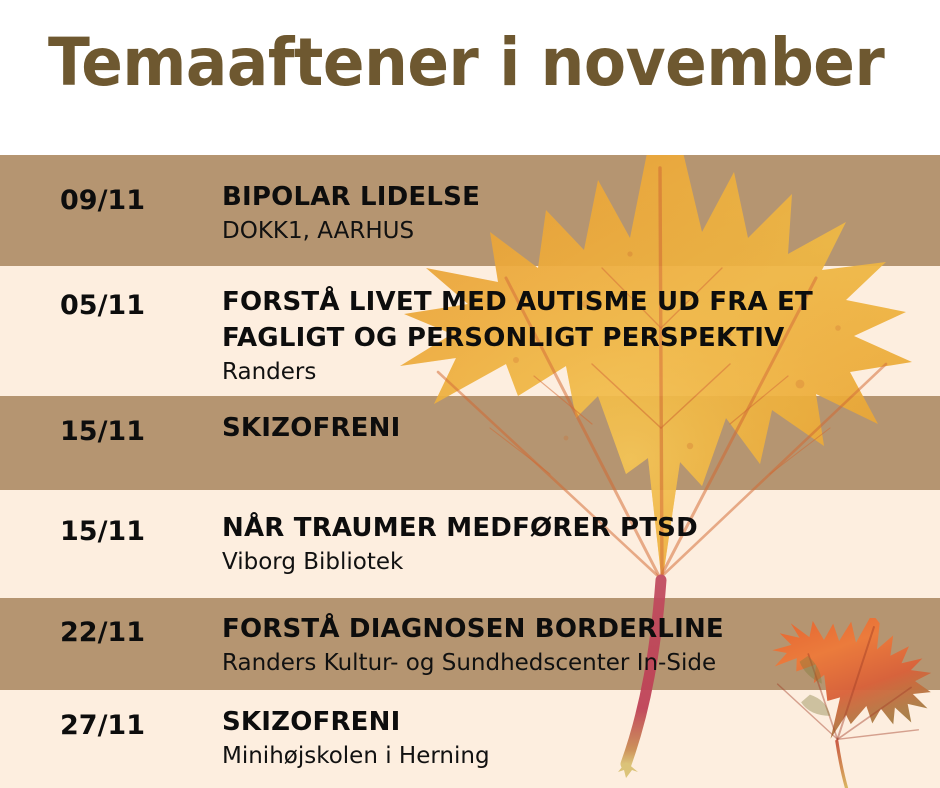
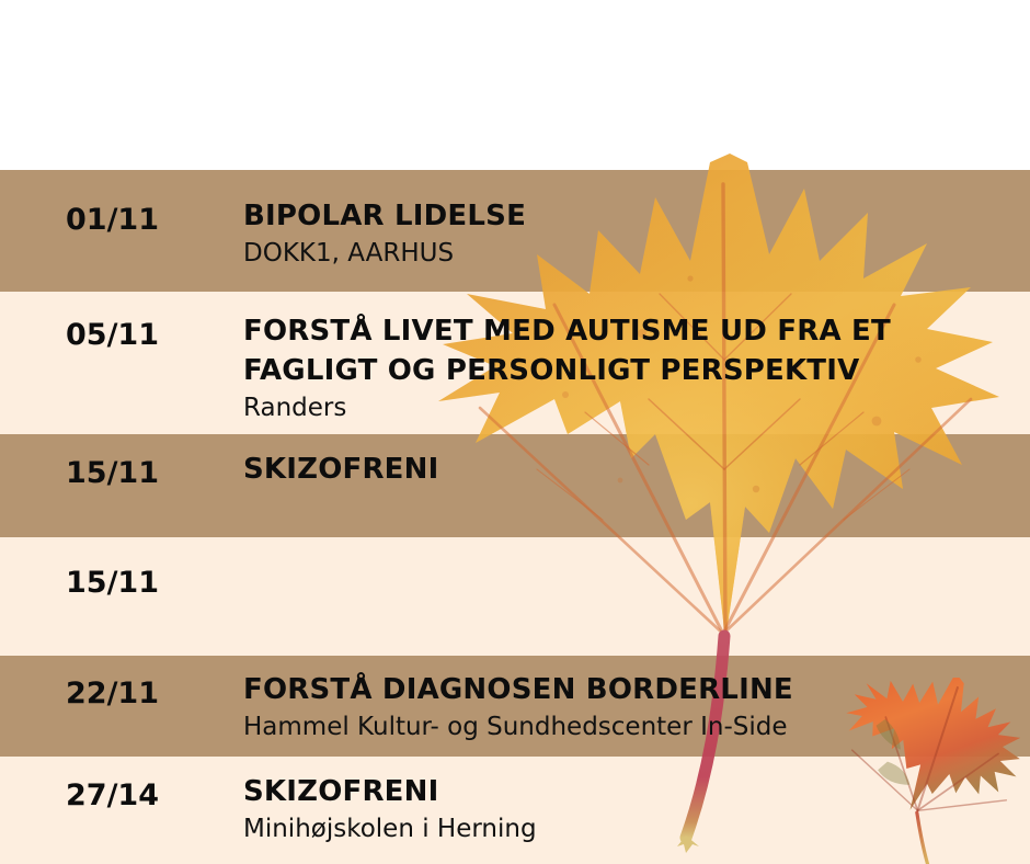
- Temaaftener i november
- 09/11
+ 01/11
  BIPOLAR LIDELSE
  DOKK1, AARHUS
  05/11
  FORSTÅ LIVET MED AUTISME UD FRA ET FAGLIGT OG PERSONLIGT PERSPEKTIV
  Randers
  15/11
  SKIZOFRENI
  15/11
- NÅR TRAUMER MEDFØRER PTSD
- Viborg Bibliotek
  22/11
  FORSTÅ DIAGNOSEN BORDERLINE
- Randers Kultur- og Sundhedscenter In-Side
+ Hammel Kultur- og Sundhedscenter In-Side
- 27/11
+ 27/14
  SKIZOFRENI
  Minihøjskolen i Herning
